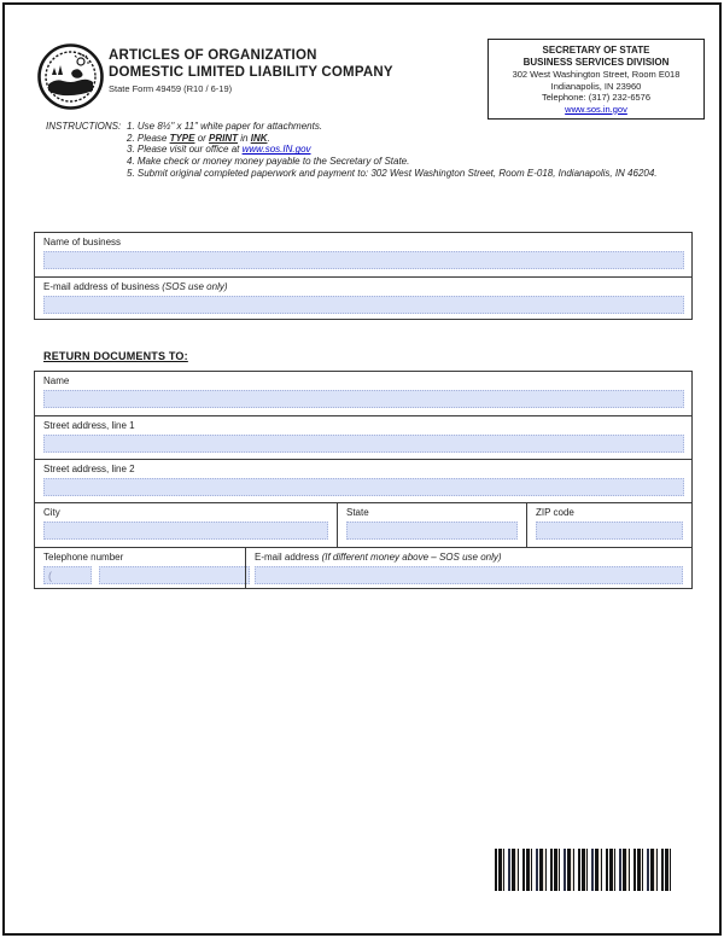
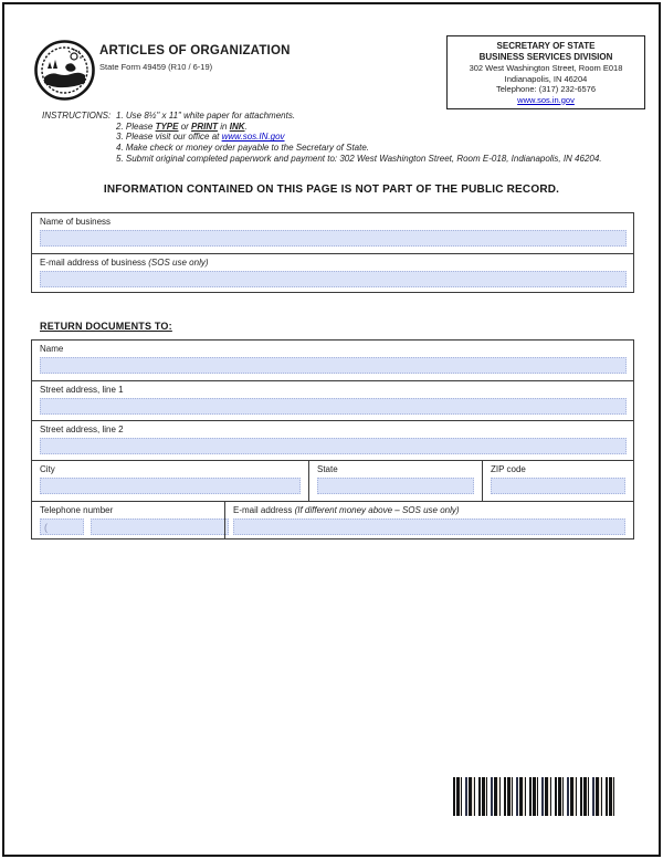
  ARTICLES OF ORGANIZATION
- DOMESTIC LIMITED LIABILITY COMPANY
  State Form 49459 (R10 / 6-19)
  SECRETARY OF STATE
  BUSINESS SERVICES DIVISION
  302 West Washington Street, Room E018
- Indianapolis, IN 23960
+ Indianapolis, IN 46204
  Telephone: (317) 232-6576
  www.sos.in.gov
  INSTRUCTIONS:
  1. Use 8½" x 11" white paper for attachments.
  2. Please TYPE or PRINT in INK.
  3. Please visit our office at www.sos.IN.gov
- 4. Make check or money money payable to the Secretary of State.
+ 4. Make check or money order payable to the Secretary of State.
  5. Submit original completed paperwork and payment to: 302 West Washington Street, Room E-018, Indianapolis, IN 46204.
+ INFORMATION CONTAINED ON THIS PAGE IS NOT PART OF THE PUBLIC RECORD.
  Name of business
  E-mail address of business (SOS use only)
  RETURN DOCUMENTS TO:
  Name
  Street address, line 1
  Street address, line 2
  City
  State
  ZIP code
  Telephone number
  E-mail address (If different money above – SOS use only)
